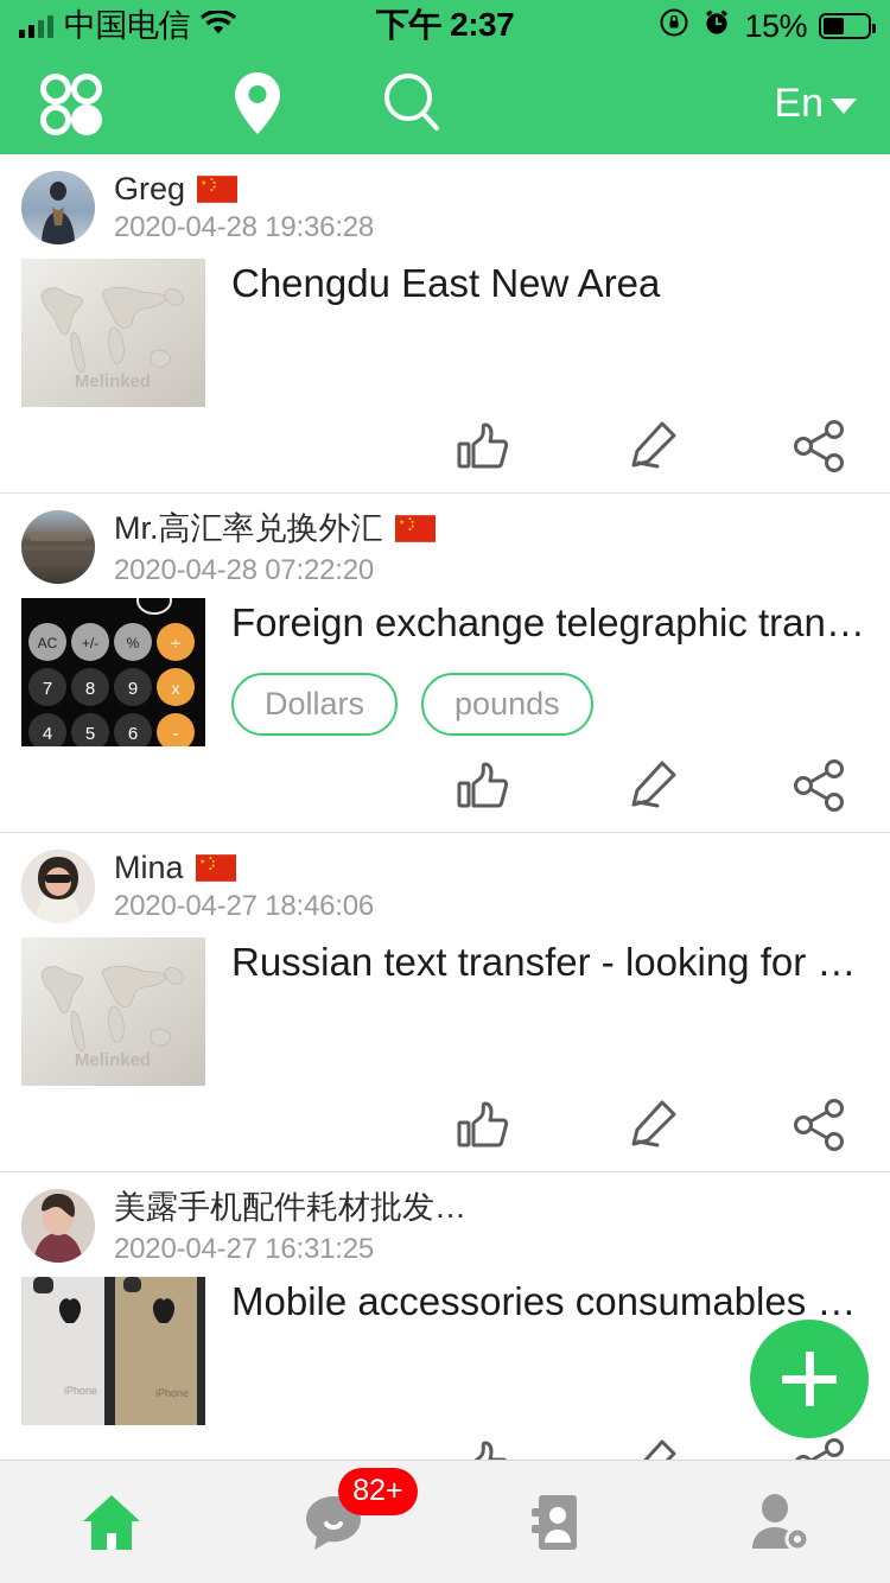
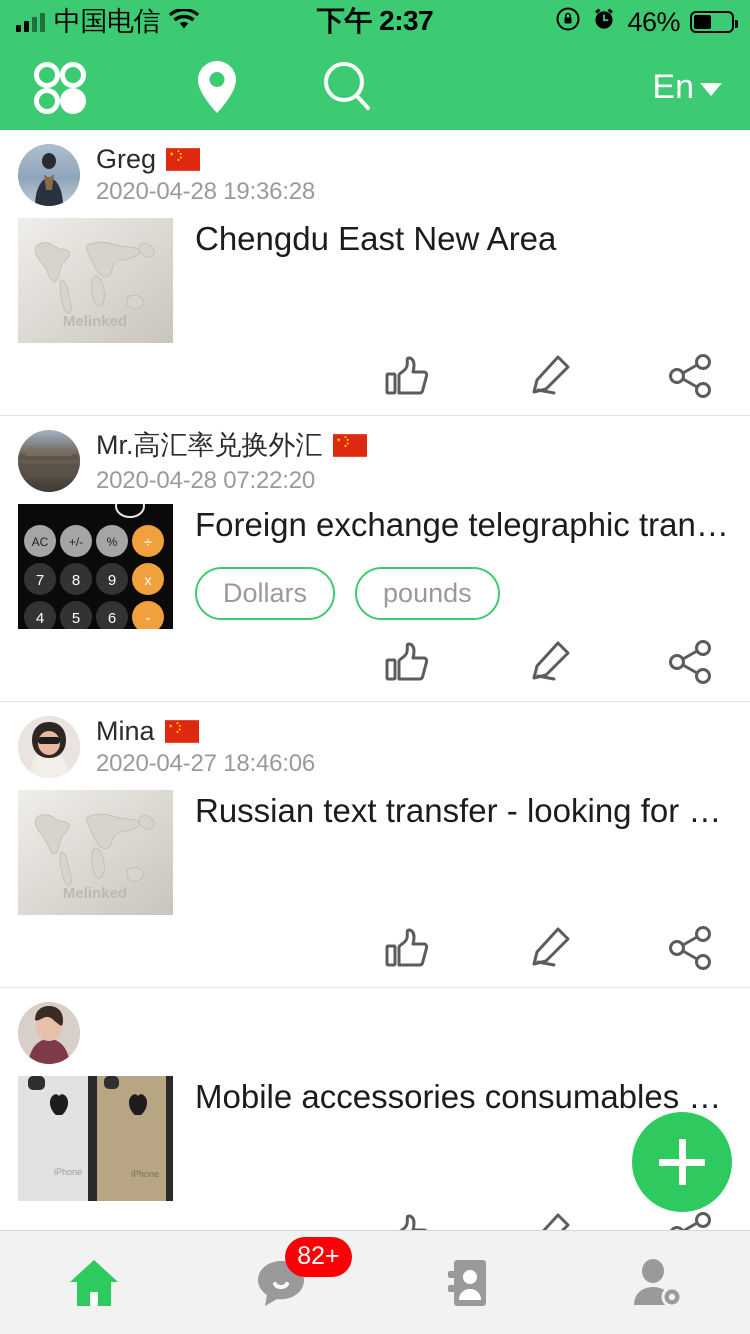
  中国电信
  下午 2:37
- 15%
+ 46%
  En
  Greg
  2020-04-28 19:36:28
  Melinked
  Chengdu East New Area
  Mr.高汇率兑换外汇
  2020-04-28 07:22:20
  AC
  +/-
  %
  ÷
  7
  8
  9
  x
  4
  5
  6
  -
  Foreign exchange telegraphic trans..
  Dollars
  pounds
  Mina
  2020-04-27 18:46:06
  Melinked
  Russian text transfer - looking for a...
- 美露手机配件耗材批发…
- 2020-04-27 16:31:25
  iPhone
  iPhone
  Mobile accessories consumables w..
  82+
